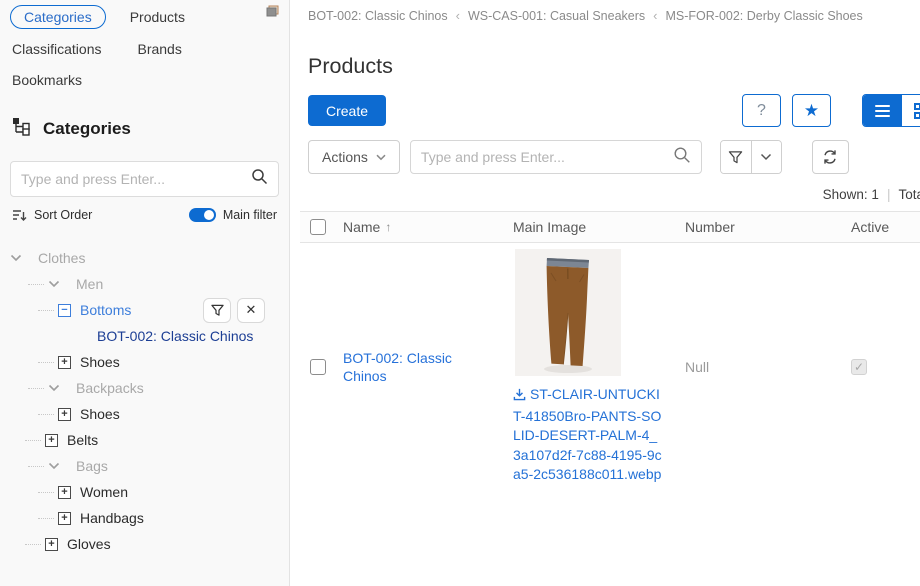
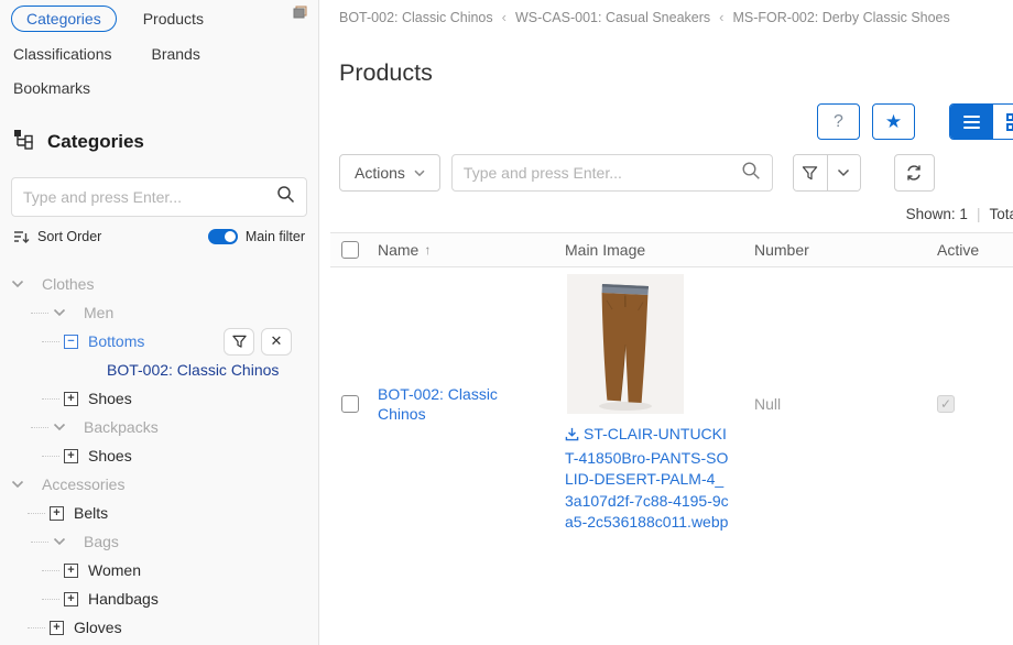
  Categories
  Products
  Classifications
  Brands
  Bookmarks
  Categories
  Type and press Enter...
  Sort Order
  Main filter
  Clothes
  Men
  −
  Bottoms
  ✕
  BOT-002: Classic Chinos
  +
  Shoes
  Backpacks
  +
  Shoes
+ Accessories
  +
  Belts
  Bags
  +
  Women
  +
  Handbags
  +
  Gloves
  BOT-002: Classic Chinos
  ‹
  WS-CAS-001: Casual Sneakers
  ‹
  MS-FOR-002: Derby Classic Shoes
  Products
- Create
  ?
  ★
  Actions
  Type and press Enter...
  Shown: 1
  |
  Name
  ↑
  Main Image
  Number
  Active
  BOT-002: Classic Chinos
  ST-CLAIR-UNTUCKIT-41850Bro-PANTS-SOLID-DESERT-PALM-4_3a107d2f-7c88-4195-9ca5-2c536188c011.webp
  Null
  ✓
